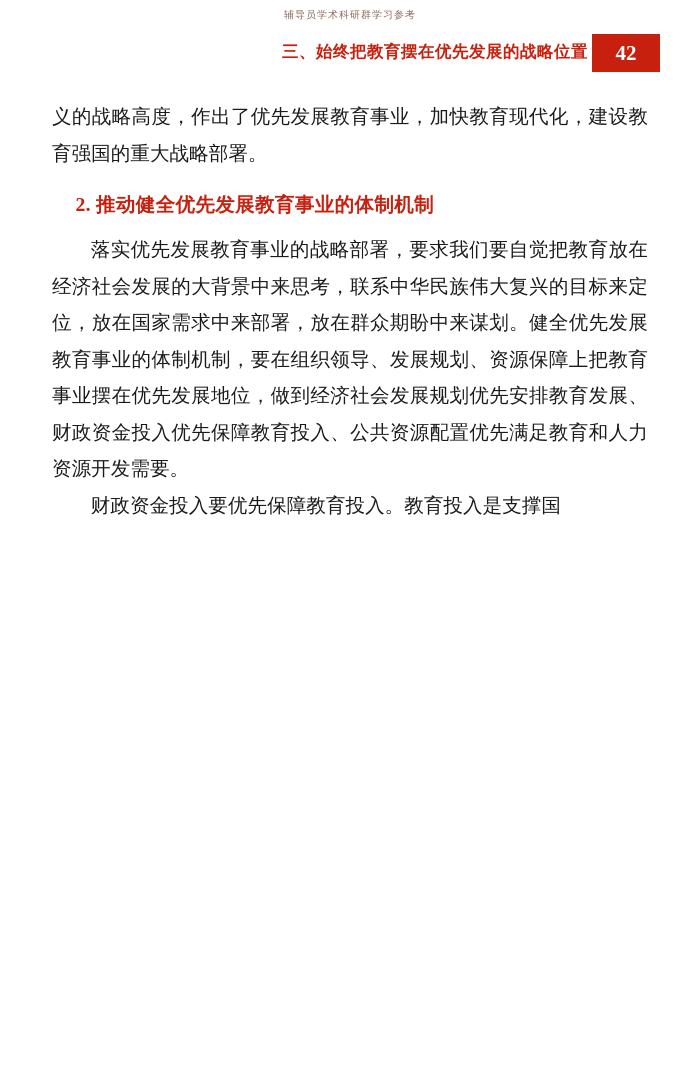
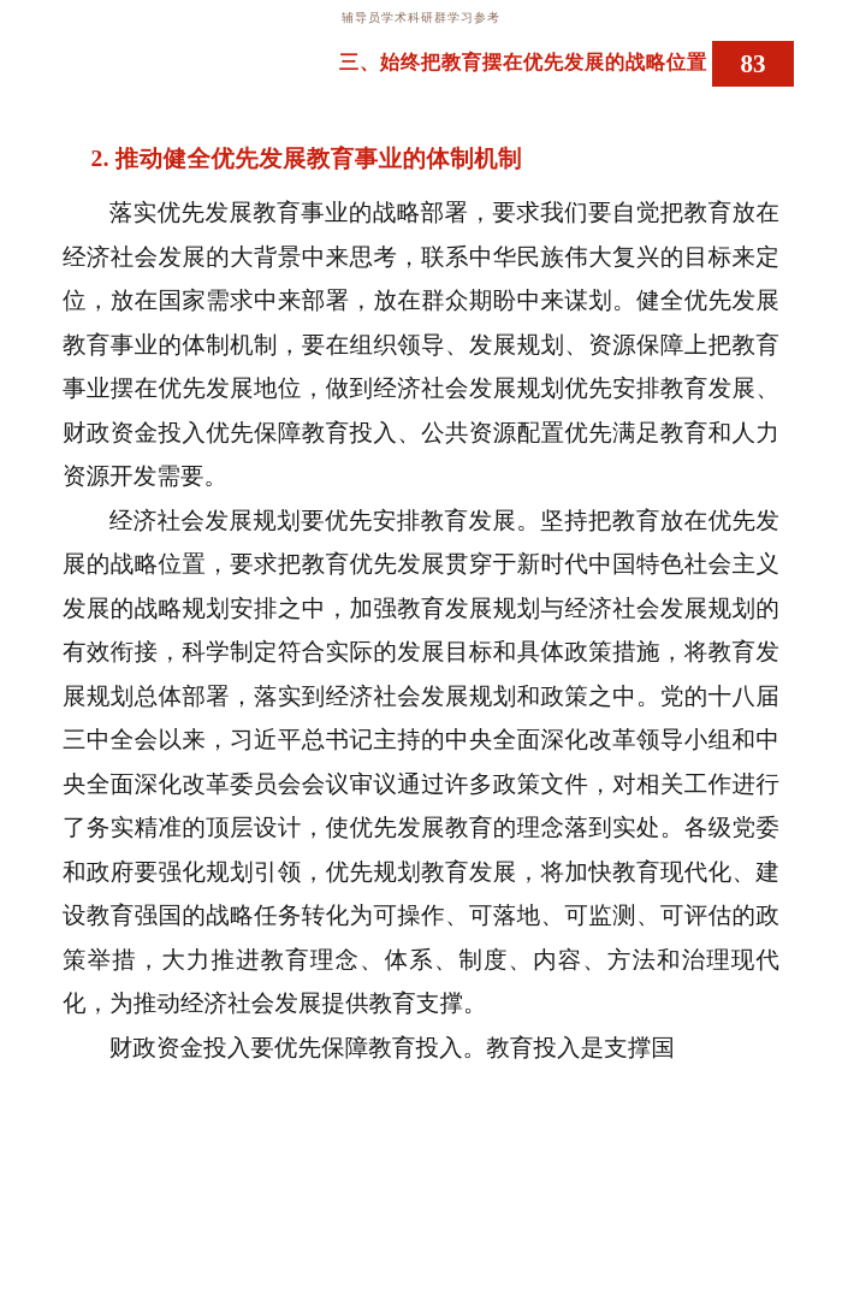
  辅导员学术科研群学习参考
  三、始终把教育摆在优先发展的战略位置
- 42
+ 83
- 义的战略高度，作出了优先发展教育事业，加快教育现代化，建设教育强国的重大战略部署。
  2. 推动健全优先发展教育事业的体制机制
  落实优先发展教育事业的战略部署，要求我们要自觉把教育放在经济社会发展的大背景中来思考，联系中华民族伟大复兴的目标来定位，放在国家需求中来部署，放在群众期盼中来谋划。健全优先发展教育事业的体制机制，要在组织领导、发展规划、资源保障上把教育事业摆在优先发展地位，做到经济社会发展规划优先安排教育发展、财政资金投入优先保障教育投入、公共资源配置优先满足教育和人力资源开发需要。
+ 经济社会发展规划要优先安排教育发展。坚持把教育放在优先发展的战略位置，要求把教育优先发展贯穿于新时代中国特色社会主义发展的战略规划安排之中，加强教育发展规划与经济社会发展规划的有效衔接，科学制定符合实际的发展目标和具体政策措施，将教育发展规划总体部署，落实到经济社会发展规划和政策之中。党的十八届三中全会以来，习近平总书记主持的中央全面深化改革领导小组和中央全面深化改革委员会会议审议通过许多政策文件，对相关工作进行了务实精准的顶层设计，使优先发展教育的理念落到实处。各级党委和政府要强化规划引领，优先规划教育发展，将加快教育现代化、建设教育强国的战略任务转化为可操作、可落地、可监测、可评估的政策举措，大力推进教育理念、体系、制度、内容、方法和治理现代化，为推动经济社会发展提供教育支撑。
  财政资金投入要优先保障教育投入。教育投入是支撑国
